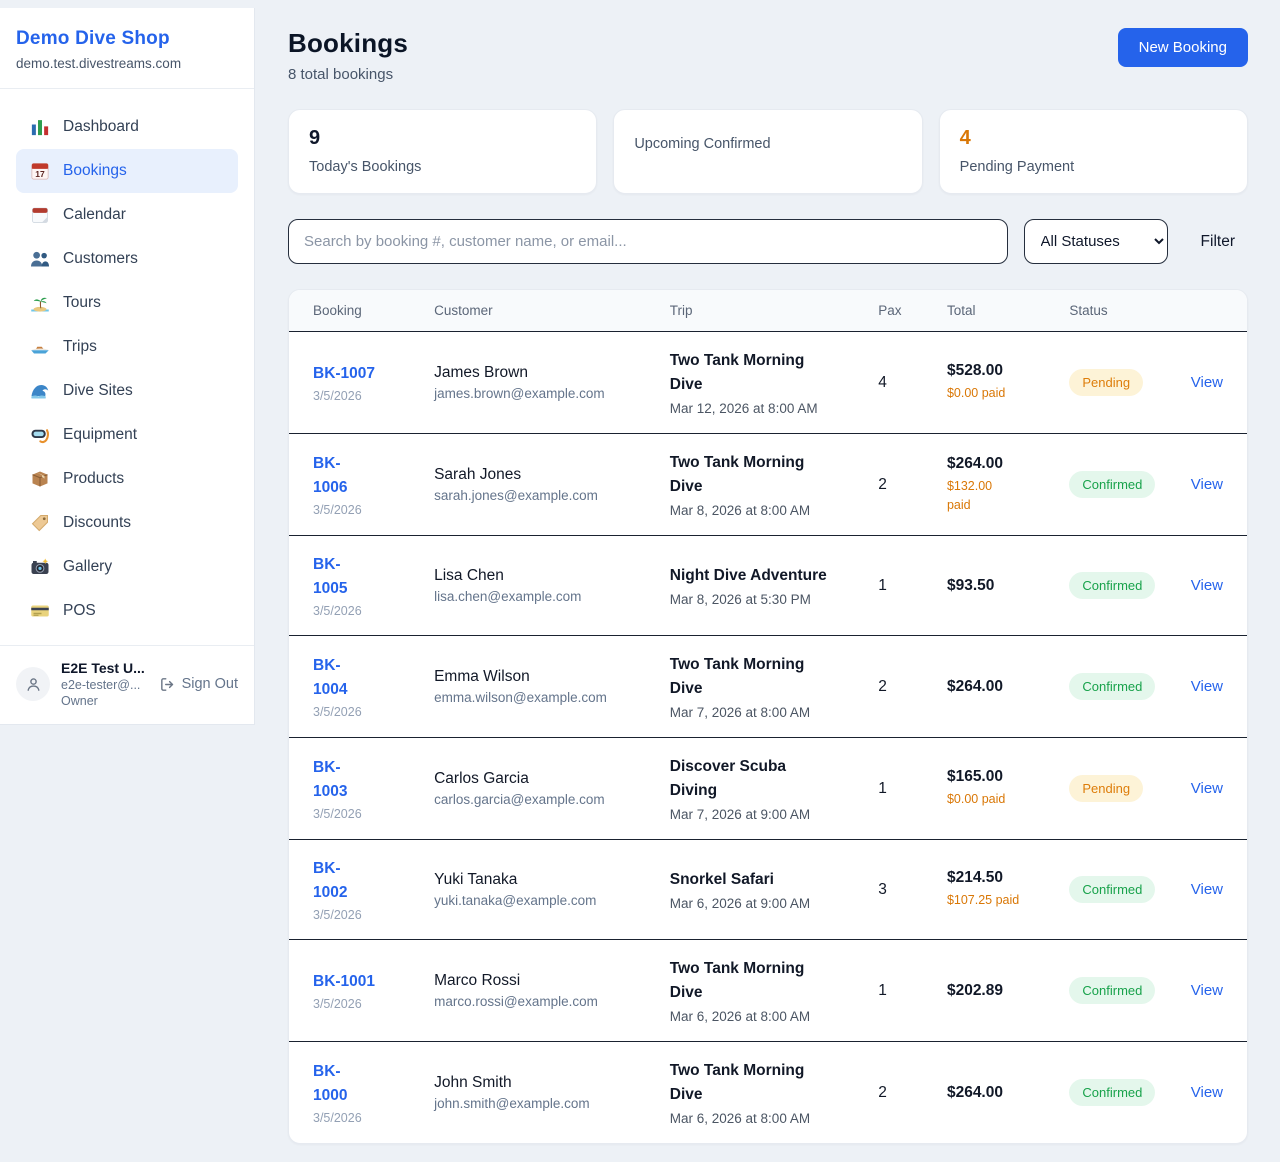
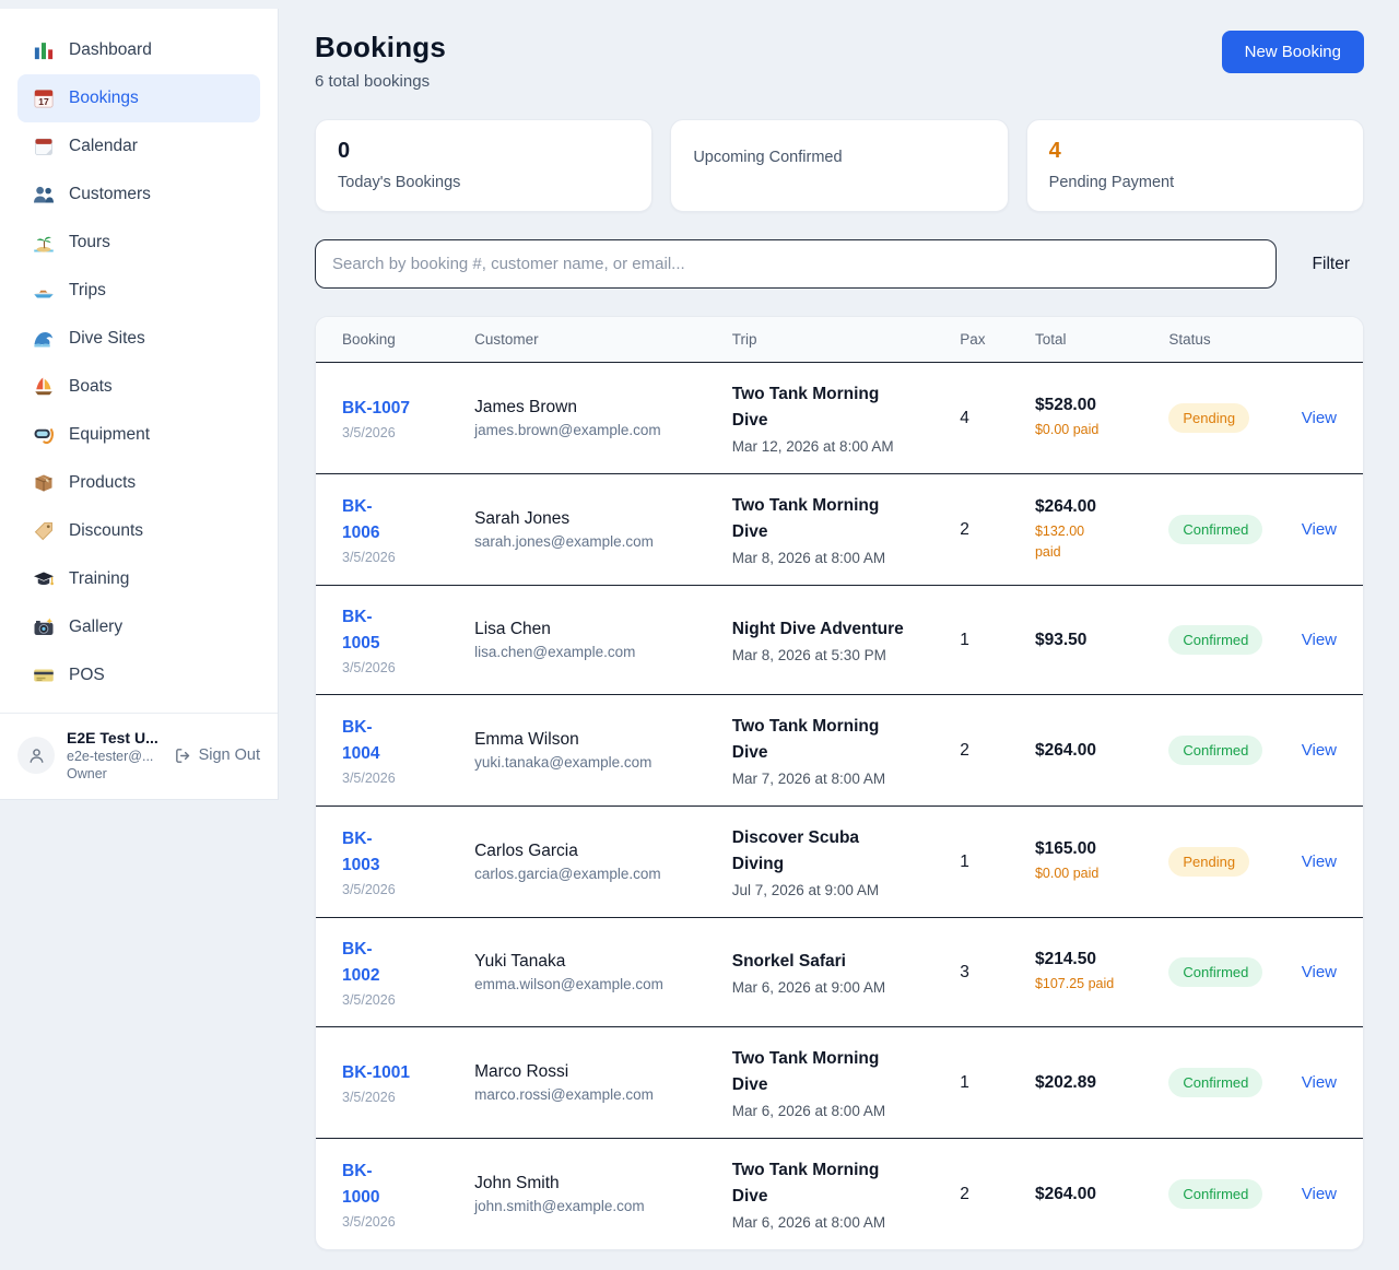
- Demo Dive Shop
- demo.test.divestreams.com
  Dashboard
  17
  Bookings
  Calendar
  Customers
  Tours
  Trips
  Dive Sites
+ Boats
  Equipment
  Products
  Discounts
+ Training
  Gallery
  POS
  E2E Test U...
  e2e-tester@...
  Owner
  Sign Out
  Bookings
- 8 total bookings
+ 6 total bookings
  New Booking
- 9
+ 0
  Today's Bookings
  Upcoming Confirmed
  4
  Pending Payment
  Search by booking #, customer name, or email...
- All Statuses
  Filter
  Booking	Customer	Trip	Pax	Total	Status
  BK-1007 3/5/2026	James Brown james.brown@example.com	Two Tank Morning Dive Mar 12, 2026 at 8:00 AM	4	$528.00 $0.00 paid	Pending	View
  BK- 1006 3/5/2026	Sarah Jones sarah.jones@example.com	Two Tank Morning Dive Mar 8, 2026 at 8:00 AM	2	$264.00 $132.00 paid	Confirmed	View
  BK- 1005 3/5/2026	Lisa Chen lisa.chen@example.com	Night Dive Adventure Mar 8, 2026 at 5:30 PM	1	$93.50	Confirmed	View
- BK- 1004 3/5/2026	Emma Wilson emma.wilson@example.com	Two Tank Morning Dive Mar 7, 2026 at 8:00 AM	2	$264.00	Confirmed	View
+ BK- 1004 3/5/2026	Emma Wilson yuki.tanaka@example.com	Two Tank Morning Dive Mar 7, 2026 at 8:00 AM	2	$264.00	Confirmed	View
- BK- 1003 3/5/2026	Carlos Garcia carlos.garcia@example.com	Discover Scuba Diving Mar 7, 2026 at 9:00 AM	1	$165.00 $0.00 paid	Pending	View
+ BK- 1003 3/5/2026	Carlos Garcia carlos.garcia@example.com	Discover Scuba Diving Jul 7, 2026 at 9:00 AM	1	$165.00 $0.00 paid	Pending	View
- BK- 1002 3/5/2026	Yuki Tanaka yuki.tanaka@example.com	Snorkel Safari Mar 6, 2026 at 9:00 AM	3	$214.50 $107.25 paid	Confirmed	View
+ BK- 1002 3/5/2026	Yuki Tanaka emma.wilson@example.com	Snorkel Safari Mar 6, 2026 at 9:00 AM	3	$214.50 $107.25 paid	Confirmed	View
  BK-1001 3/5/2026	Marco Rossi marco.rossi@example.com	Two Tank Morning Dive Mar 6, 2026 at 8:00 AM	1	$202.89	Confirmed	View
  BK- 1000 3/5/2026	John Smith john.smith@example.com	Two Tank Morning Dive Mar 6, 2026 at 8:00 AM	2	$264.00	Confirmed	View
